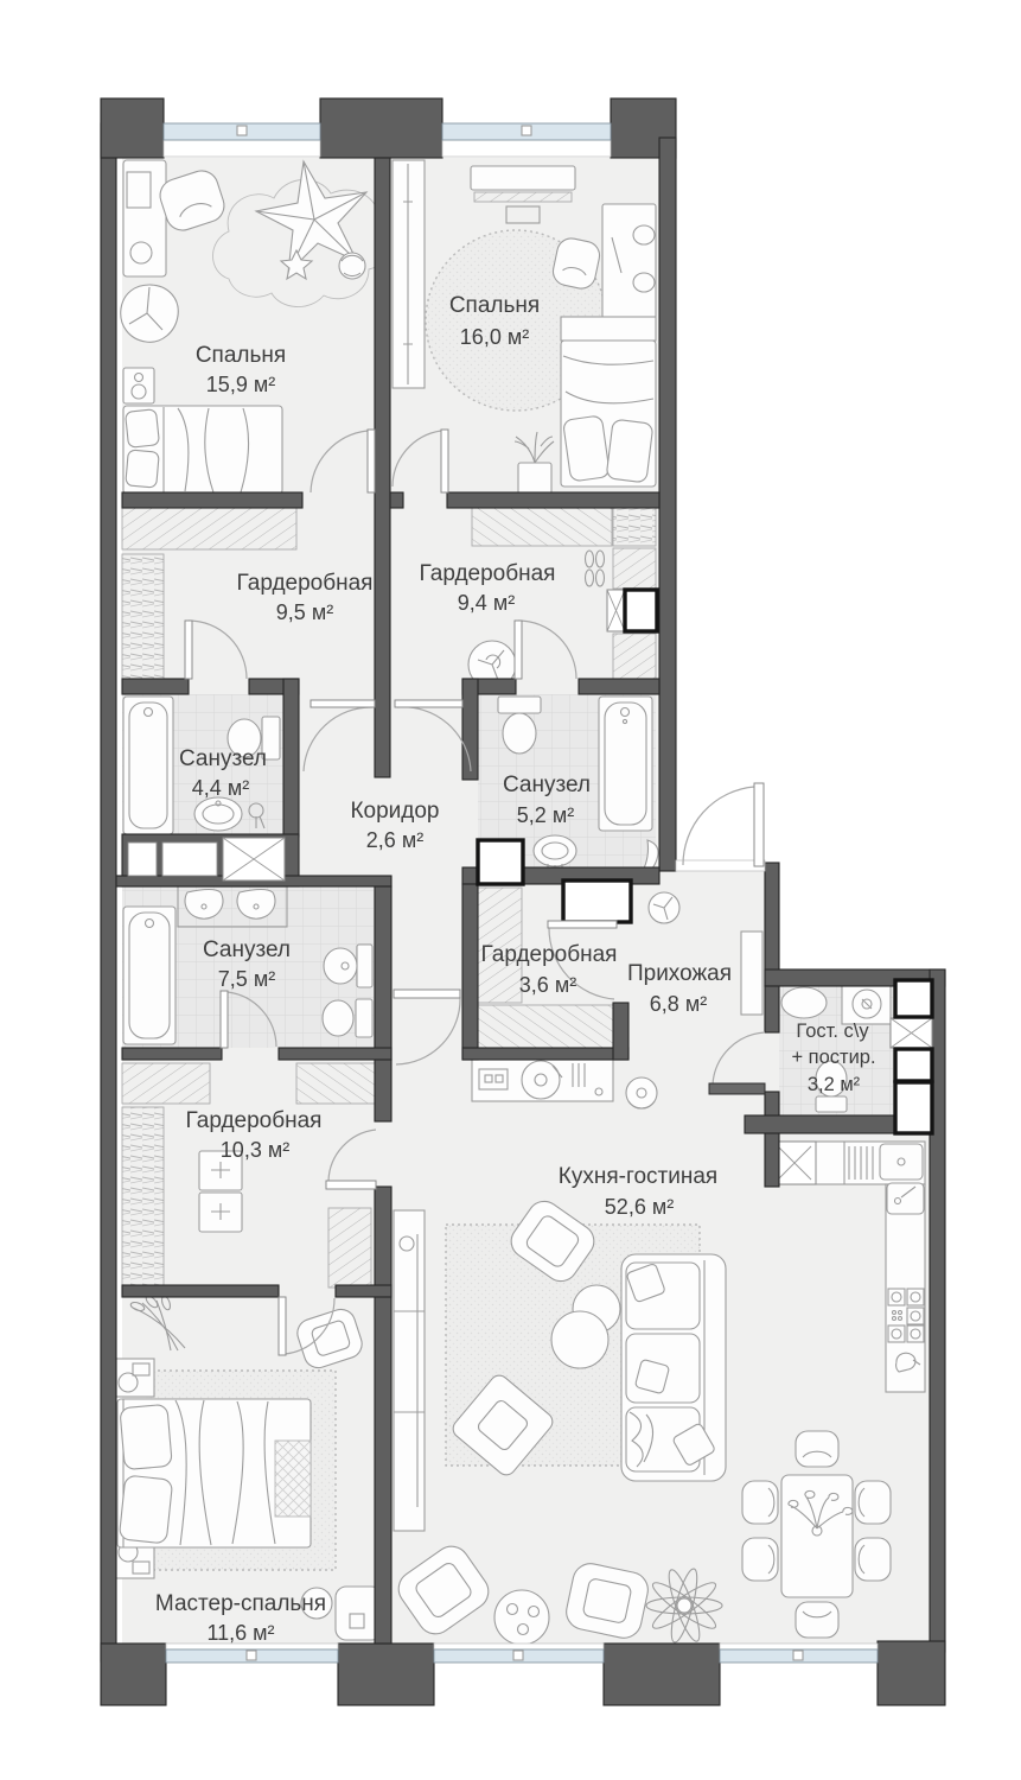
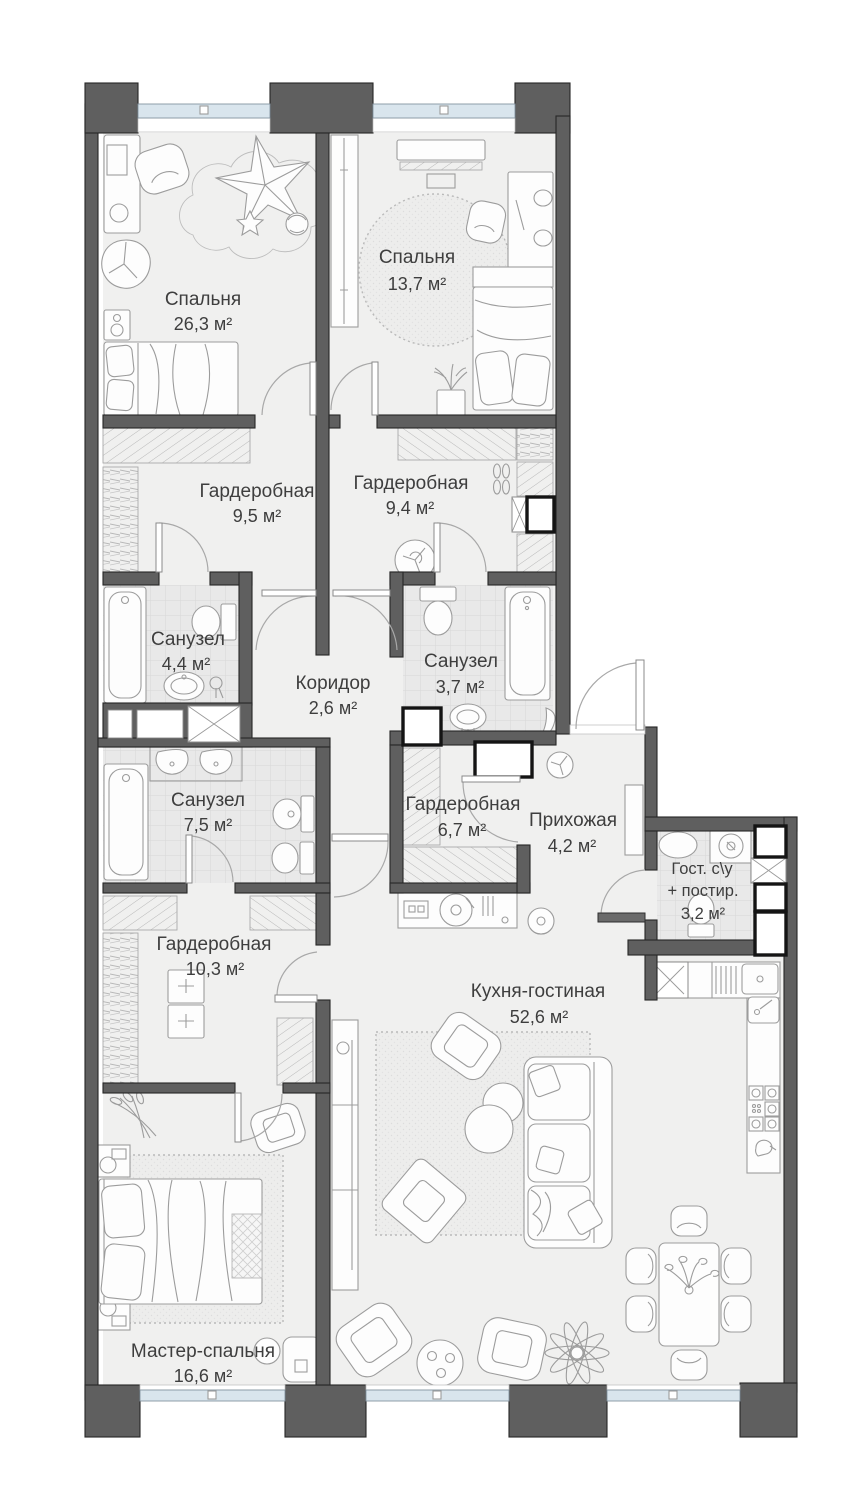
  Спальня
- 15,9 м²
+ 26,3 м²
  Спальня
- 16,0 м²
+ 13,7 м²
  Гардеробная
  9,5 м²
  Гардеробная
  9,4 м²
  Санузел
  4,4 м²
  Санузел
- 5,2 м²
+ 3,7 м²
  Коридор
  2,6 м²
  Санузел
  7,5 м²
  Гардеробная
- 3,6 м²
+ 6,7 м²
  Прихожая
- 6,8 м²
+ 4,2 м²
  Гост. с\у
  + постир.
  3,2 м²
  Гардеробная
  10,3 м²
  Кухня-гостиная
  52,6 м²
  Мастер-спальня
- 11,6 м²
+ 16,6 м²
